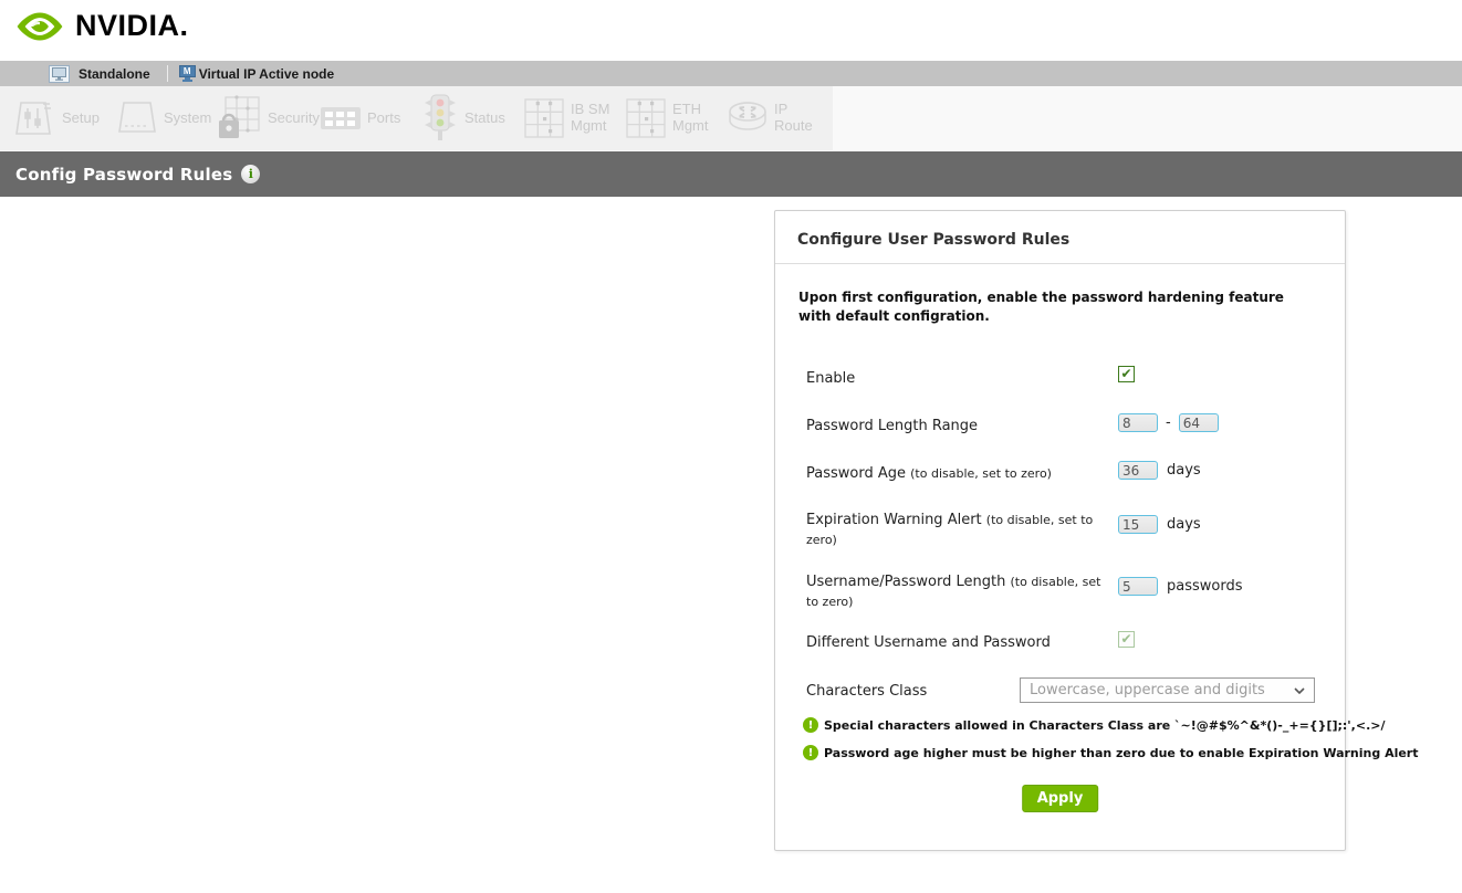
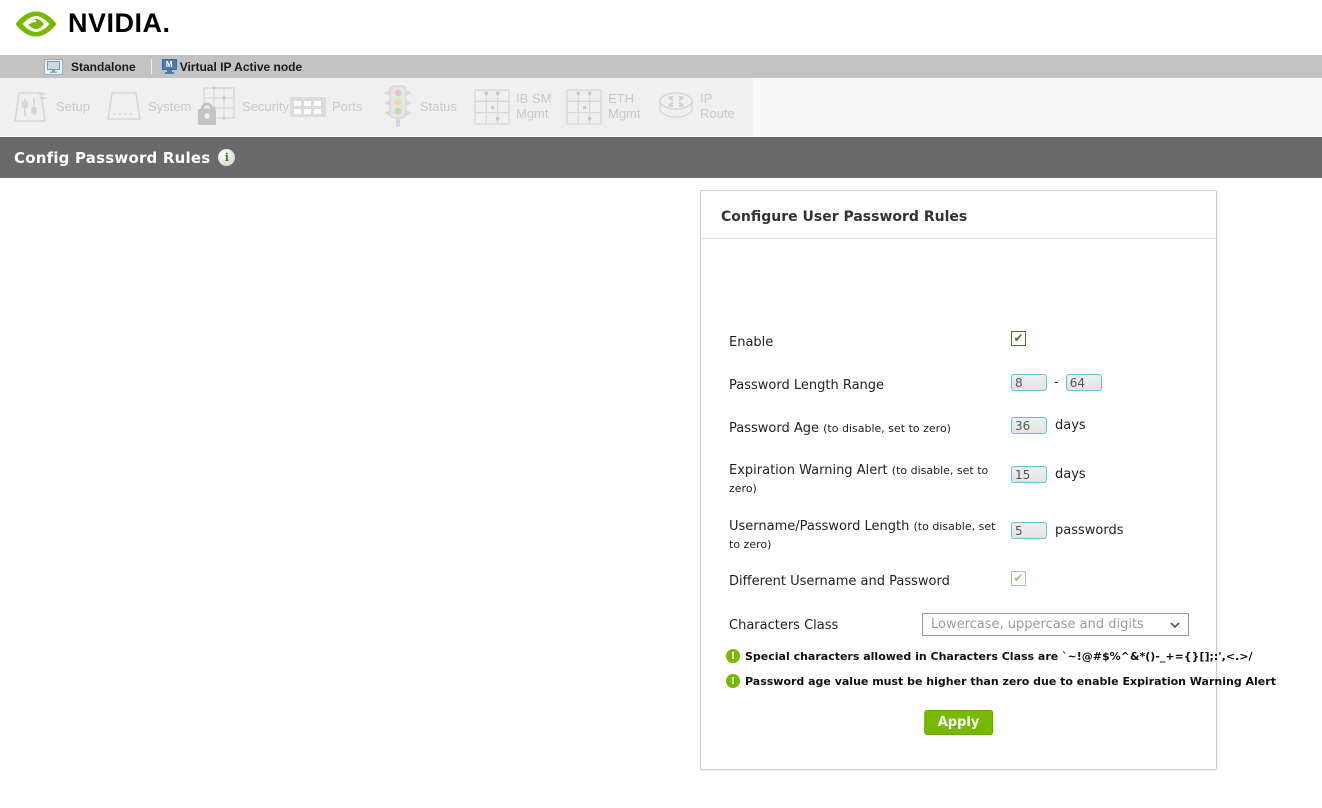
  NVIDIA.
  Standalone
  M
  Virtual IP Active node
  Setup
  System
  Security
  Ports
  Status
  IB SM
  Mgmt
  ETH
  Mgmt
  IP
  Route
  Config Password Rules
  i
  Configure User Password Rules
- Upon first configuration, enable the password hardening feature with default configration.
  Enable
  ✔
  Password Length Range
  8
  -
  64
  Password Age (to disable, set to zero)
  36
  days
  Expiration Warning Alert (to disable, set to zero)
  15
  days
  Username/Password Length (to disable, set to zero)
  5
  passwords
  Different Username and Password
  ✔
  Characters Class
  Lowercase, uppercase and digits
  !
  Special characters allowed in Characters Class are `~!@#$%^&*()-_+={}[];:',<.>/
  !
- Password age higher must be higher than zero due to enable Expiration Warning Alert
+ Password age value must be higher than zero due to enable Expiration Warning Alert
  Apply
